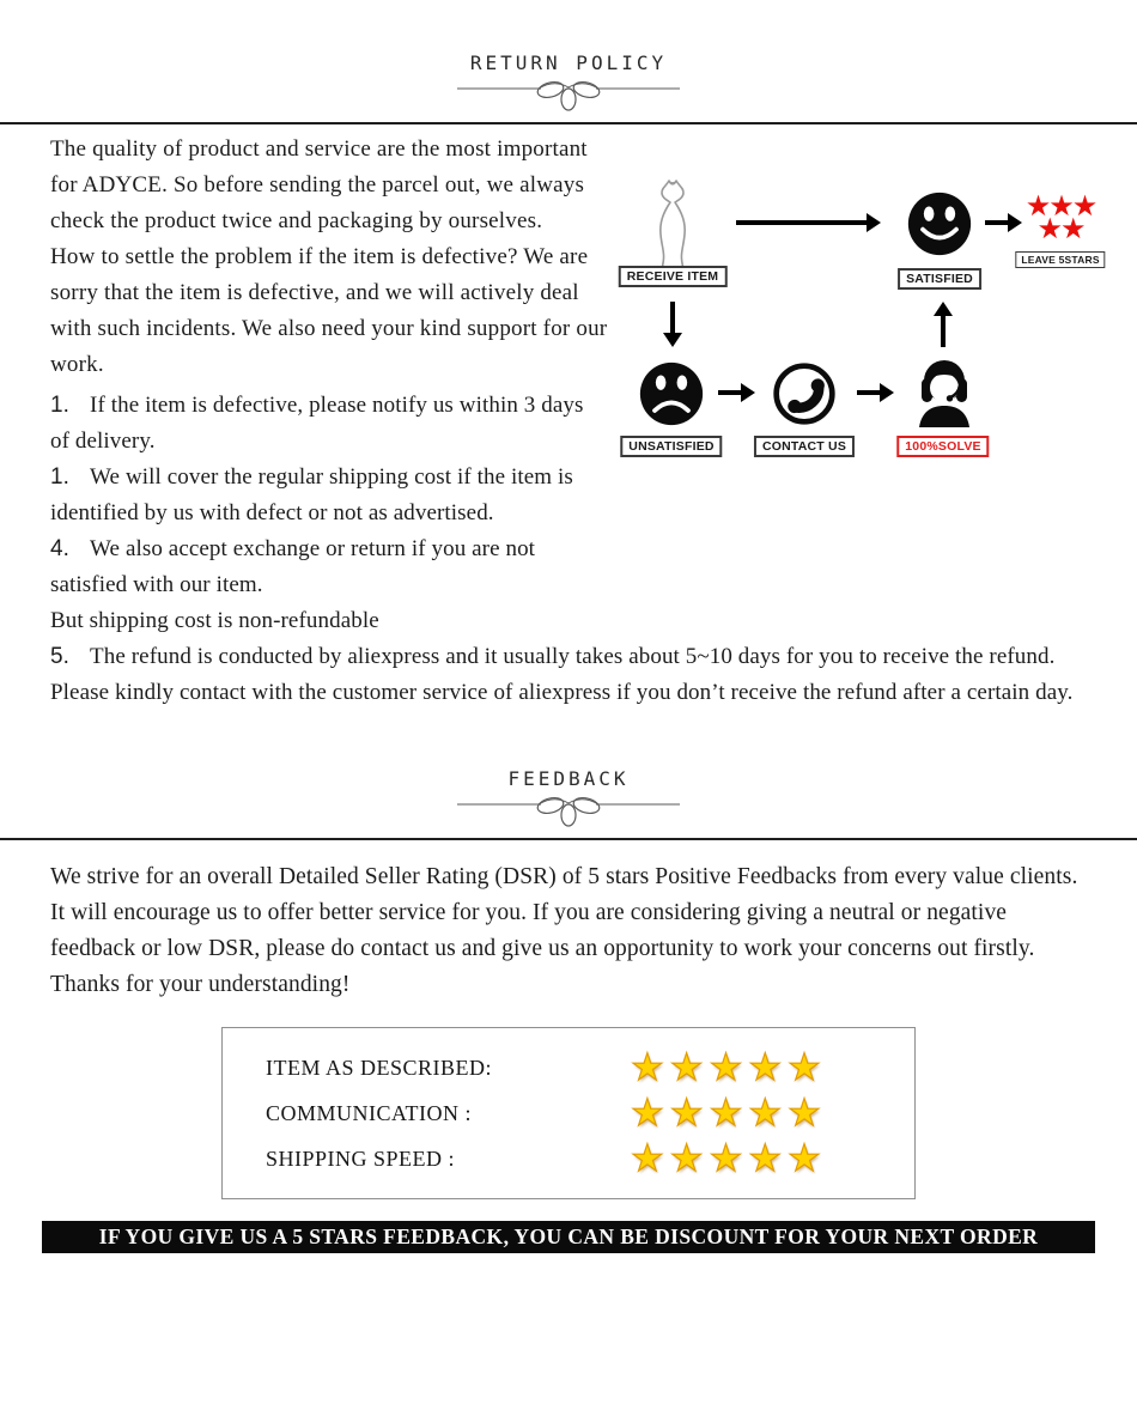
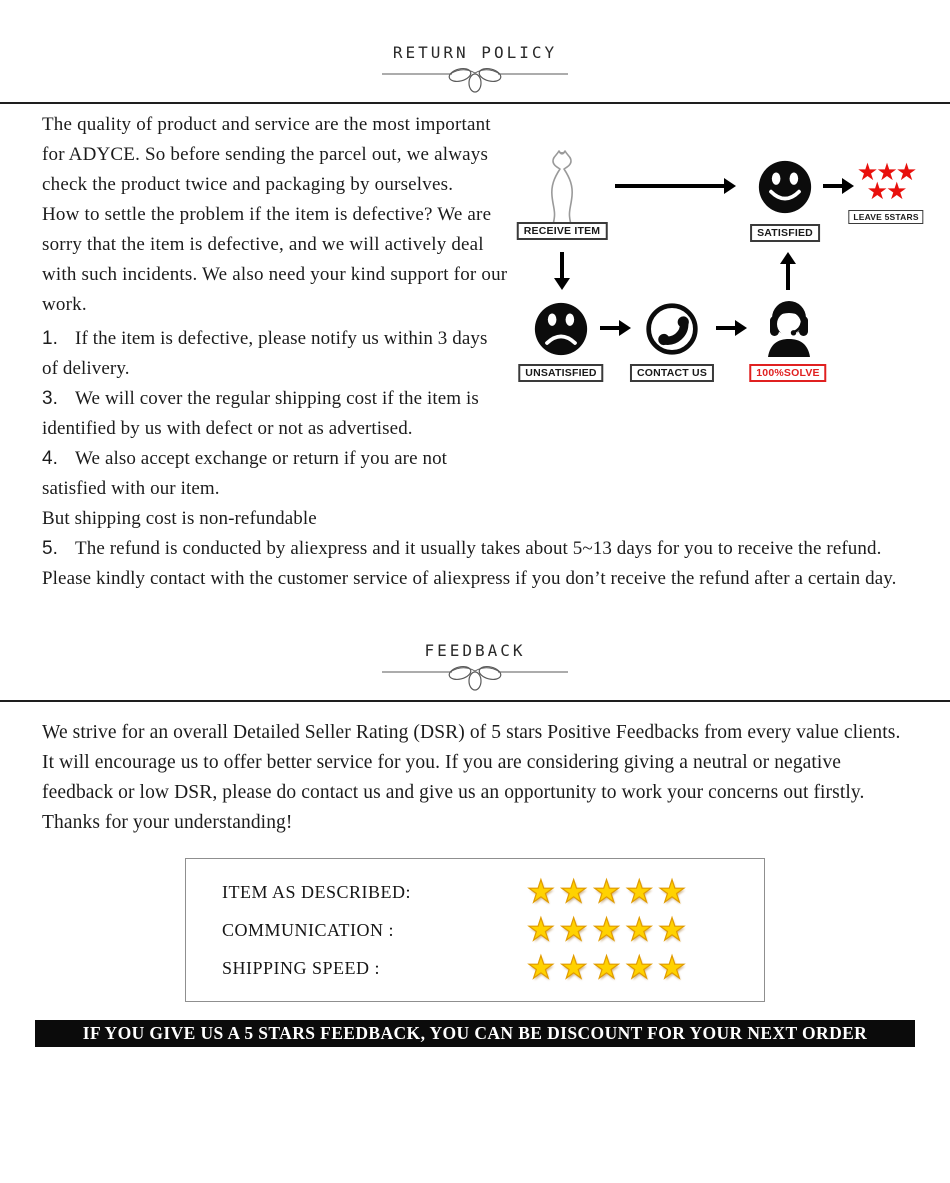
  RETURN POLICY
  RECEIVE ITEM
  SATISFIED
  ★★★
  ★★
  LEAVE 5STARS
  UNSATISFIED
  CONTACT US
  100%SOLVE
  The quality of product and service are the most important for ADYCE. So before sending the parcel out, we always check the product twice and packaging by ourselves.
  How to settle the problem if the item is defective? We are sorry that the item is defective, and we will actively deal with such incidents. We also need your kind support for our work.
  1. If the item is defective, please notify us within 3 days of delivery.
- 1. We will cover the regular shipping cost if the item is identified by us with defect or not as advertised.
+ 3. We will cover the regular shipping cost if the item is identified by us with defect or not as advertised.
  4. We also accept exchange or return if you are not satisfied with our item.
  But shipping cost is non-refundable
- 5. The refund is conducted by aliexpress and it usually takes about 5~10 days for you to receive the refund. Please kindly contact with the customer service of aliexpress if you don’t receive the refund after a certain day.
+ 5. The refund is conducted by aliexpress and it usually takes about 5~13 days for you to receive the refund. Please kindly contact with the customer service of aliexpress if you don’t receive the refund after a certain day.
  FEEDBACK
  We strive for an overall Detailed Seller Rating (DSR) of 5 stars Positive Feedbacks from every value clients. It will encourage us to offer better service for you. If you are considering giving a neutral or negative feedback or low DSR, please do contact us and give us an opportunity to work your concerns out firstly. Thanks for your understanding!
  ITEM AS DESCRIBED:
  ★★★★★
  COMMUNICATION :
  ★★★★★
  SHIPPING SPEED :
  ★★★★★
  IF YOU GIVE US A 5 STARS FEEDBACK, YOU CAN BE DISCOUNT FOR YOUR NEXT ORDER
